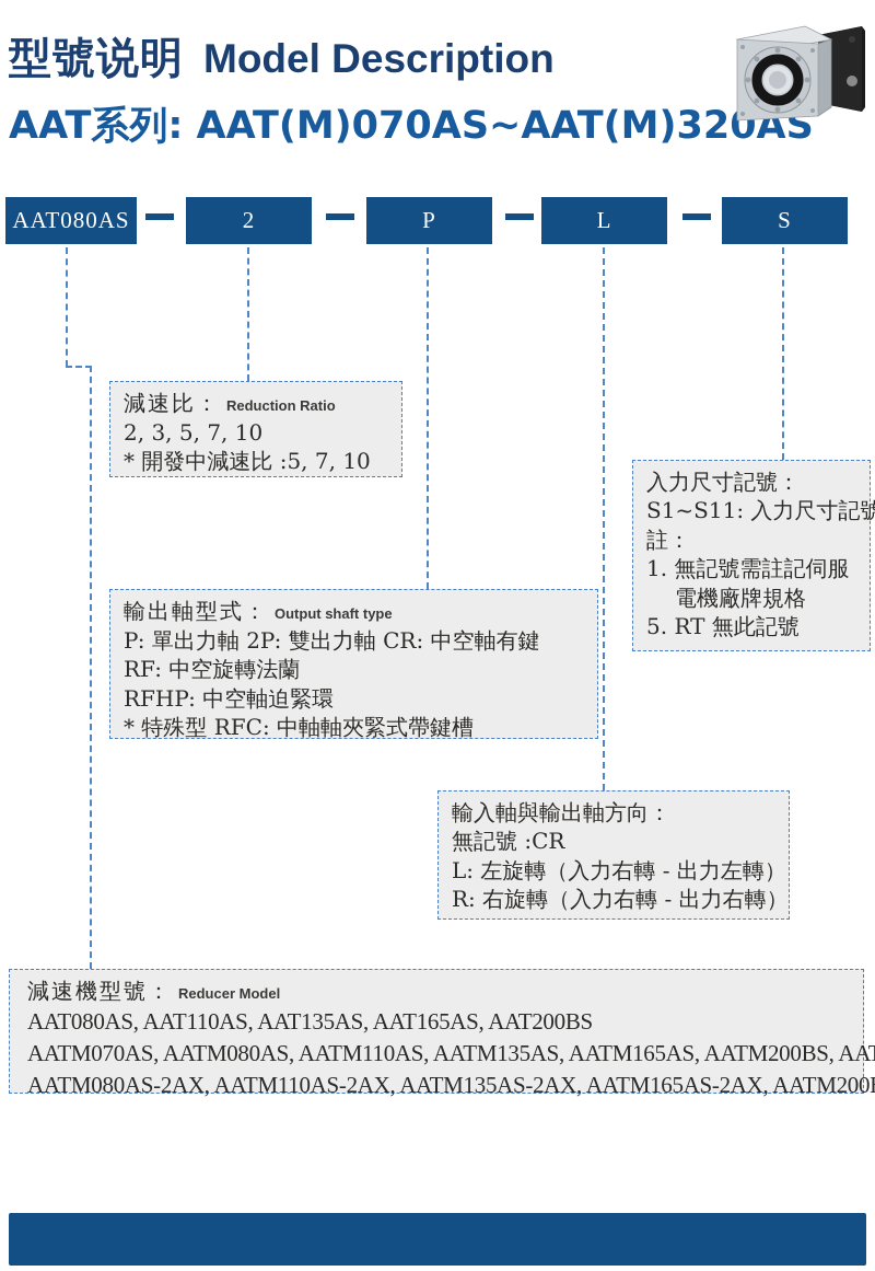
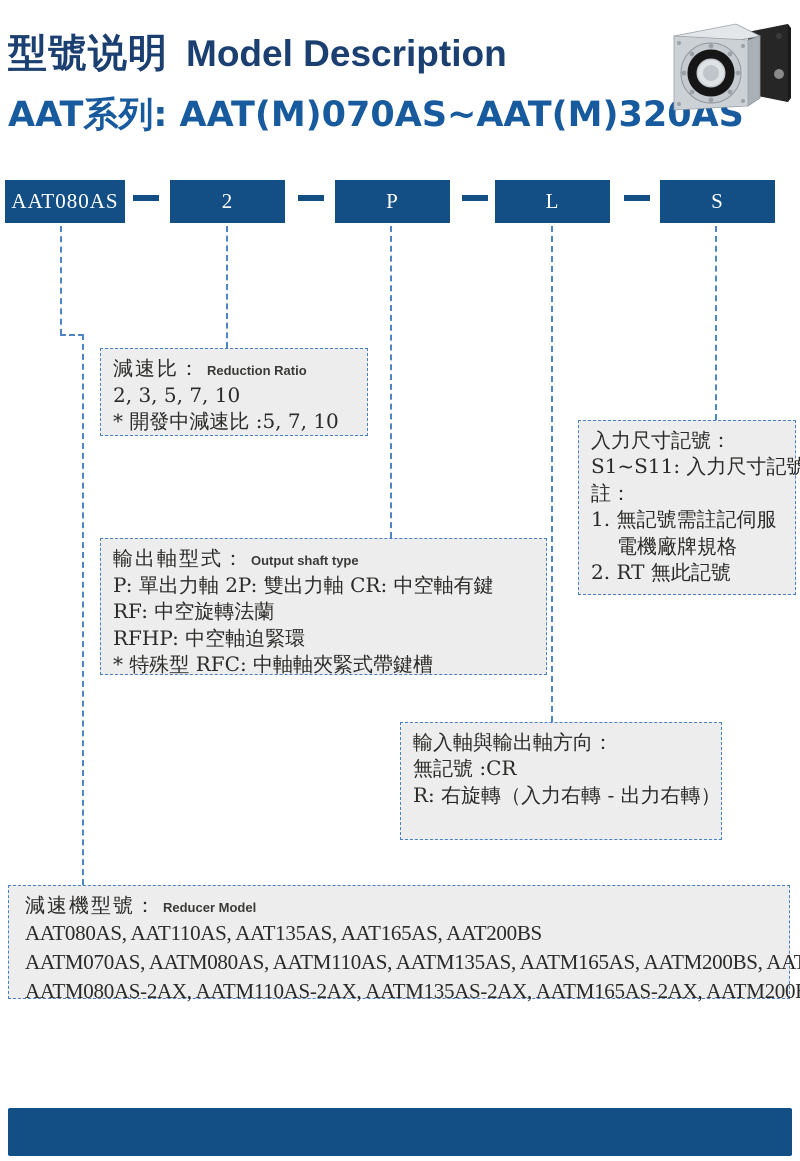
  型號说明 Model Description
  AAT系列: AAT(M)070AS~AAT(M)320AS
  AAT080AS
  2
  P
  L
  S
  減速比： Reduction Ratio
  2, 3, 5, 7, 10
  * 開發中減速比 :5, 7, 10
  入力尺寸記號：
  S1~S11: 入力尺寸記號
  註：
  1. 無記號需註記伺服
  電機廠牌規格
- 5. RT 無此記號
+ 2. RT 無此記號
  輸出軸型式： Output shaft type
  P: 單出力軸 2P: 雙出力軸 CR: 中空軸有鍵
  RF: 中空旋轉法蘭
  RFHP: 中空軸迫緊環
  * 特殊型 RFC: 中軸軸夾緊式帶鍵槽
  輸入軸與輸出軸方向：
  無記號 :CR
- L: 左旋轉（入力右轉 - 出力左轉）
  R: 右旋轉（入力右轉 - 出力右轉）
  減速機型號： Reducer Model
  AAT080AS, AAT110AS, AAT135AS, AAT165AS, AAT200BS
  AATM070AS, AATM080AS, AATM110AS, AATM135AS, AATM165AS, AATM200BS, AA
  AATM080AS-2AX, AATM110AS-2AX, AATM135AS-2AX, AATM165AS-2AX, AATM200
